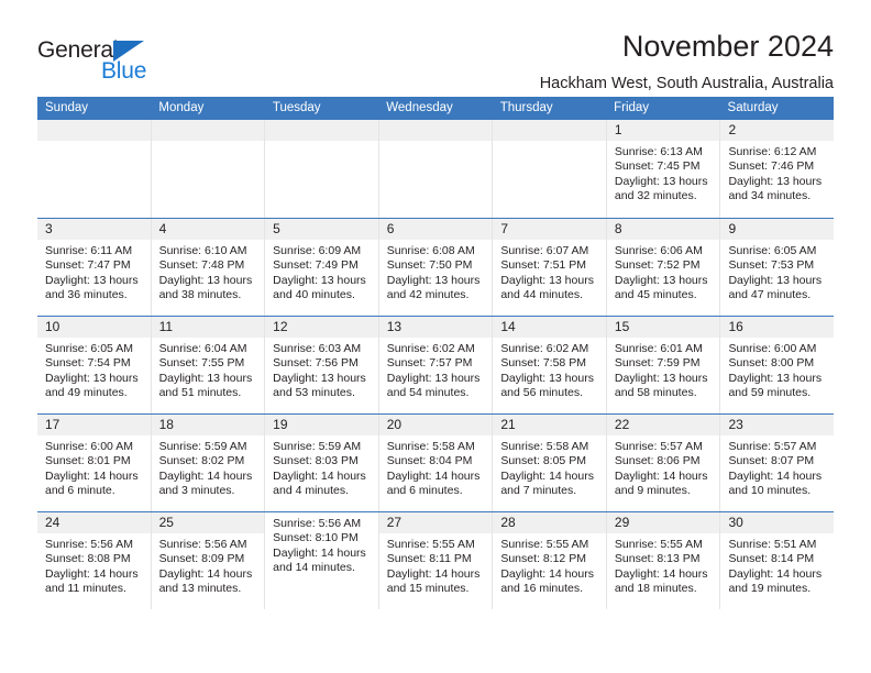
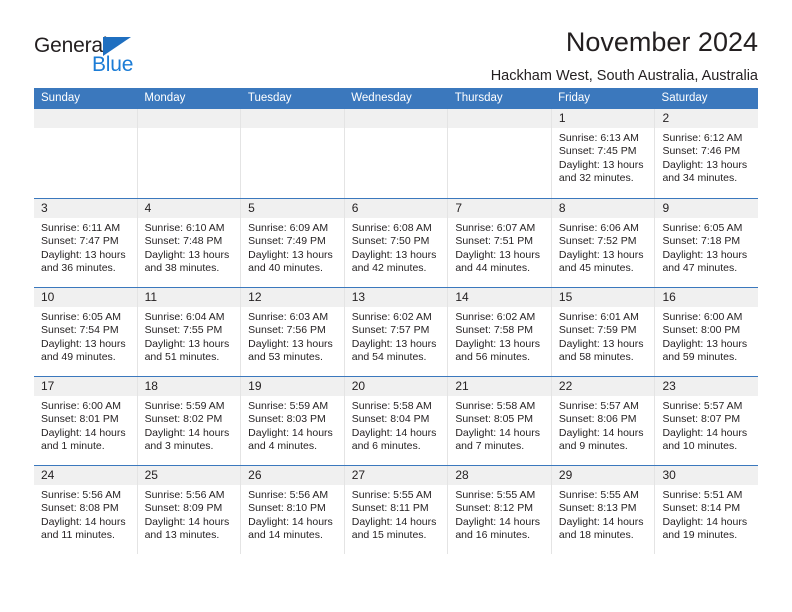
  General
  Blue
  November 2024
  Hackham West, South Australia, Australia
  Sunday
  Monday
  Tuesday
  Wednesday
  Thursday
  Friday
  Saturday
  1
  Sunrise: 6:13 AM
  Sunset: 7:45 PM
  Daylight: 13 hours
  and 32 minutes.
  2
  Sunrise: 6:12 AM
  Sunset: 7:46 PM
  Daylight: 13 hours
  and 34 minutes.
  3
  Sunrise: 6:11 AM
  Sunset: 7:47 PM
  Daylight: 13 hours
  and 36 minutes.
  4
  Sunrise: 6:10 AM
  Sunset: 7:48 PM
  Daylight: 13 hours
  and 38 minutes.
  5
  Sunrise: 6:09 AM
  Sunset: 7:49 PM
  Daylight: 13 hours
  and 40 minutes.
  6
  Sunrise: 6:08 AM
  Sunset: 7:50 PM
  Daylight: 13 hours
  and 42 minutes.
  7
  Sunrise: 6:07 AM
  Sunset: 7:51 PM
  Daylight: 13 hours
  and 44 minutes.
  8
  Sunrise: 6:06 AM
  Sunset: 7:52 PM
  Daylight: 13 hours
  and 45 minutes.
  9
  Sunrise: 6:05 AM
- Sunset: 7:53 PM
+ Sunset: 7:18 PM
  Daylight: 13 hours
  and 47 minutes.
  10
  Sunrise: 6:05 AM
  Sunset: 7:54 PM
  Daylight: 13 hours
  and 49 minutes.
  11
  Sunrise: 6:04 AM
  Sunset: 7:55 PM
  Daylight: 13 hours
  and 51 minutes.
  12
  Sunrise: 6:03 AM
  Sunset: 7:56 PM
  Daylight: 13 hours
  and 53 minutes.
  13
  Sunrise: 6:02 AM
  Sunset: 7:57 PM
  Daylight: 13 hours
  and 54 minutes.
  14
  Sunrise: 6:02 AM
  Sunset: 7:58 PM
  Daylight: 13 hours
  and 56 minutes.
  15
  Sunrise: 6:01 AM
  Sunset: 7:59 PM
  Daylight: 13 hours
  and 58 minutes.
  16
  Sunrise: 6:00 AM
  Sunset: 8:00 PM
  Daylight: 13 hours
  and 59 minutes.
  17
  Sunrise: 6:00 AM
  Sunset: 8:01 PM
  Daylight: 14 hours
- and 6 minute.
+ and 1 minute.
  18
  Sunrise: 5:59 AM
  Sunset: 8:02 PM
  Daylight: 14 hours
  and 3 minutes.
  19
  Sunrise: 5:59 AM
  Sunset: 8:03 PM
  Daylight: 14 hours
  and 4 minutes.
  20
  Sunrise: 5:58 AM
  Sunset: 8:04 PM
  Daylight: 14 hours
  and 6 minutes.
  21
  Sunrise: 5:58 AM
  Sunset: 8:05 PM
  Daylight: 14 hours
  and 7 minutes.
  22
  Sunrise: 5:57 AM
  Sunset: 8:06 PM
  Daylight: 14 hours
  and 9 minutes.
  23
  Sunrise: 5:57 AM
  Sunset: 8:07 PM
  Daylight: 14 hours
  and 10 minutes.
  24
  Sunrise: 5:56 AM
  Sunset: 8:08 PM
  Daylight: 14 hours
  and 11 minutes.
  25
  Sunrise: 5:56 AM
  Sunset: 8:09 PM
  Daylight: 14 hours
  and 13 minutes.
+ 26
  Sunrise: 5:56 AM
  Sunset: 8:10 PM
  Daylight: 14 hours
  and 14 minutes.
  27
  Sunrise: 5:55 AM
  Sunset: 8:11 PM
  Daylight: 14 hours
  and 15 minutes.
  28
  Sunrise: 5:55 AM
  Sunset: 8:12 PM
  Daylight: 14 hours
  and 16 minutes.
  29
  Sunrise: 5:55 AM
  Sunset: 8:13 PM
  Daylight: 14 hours
  and 18 minutes.
  30
  Sunrise: 5:51 AM
  Sunset: 8:14 PM
  Daylight: 14 hours
  and 19 minutes.
